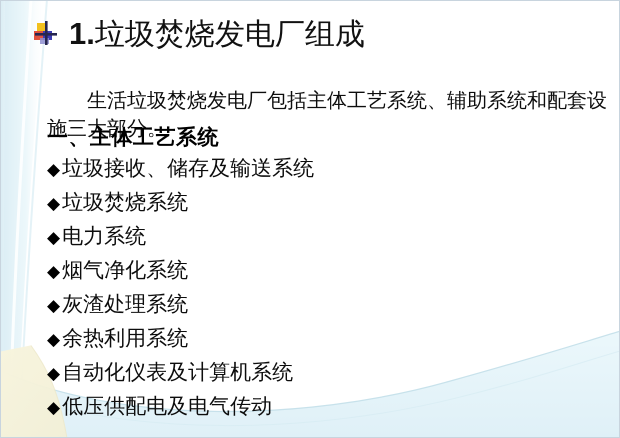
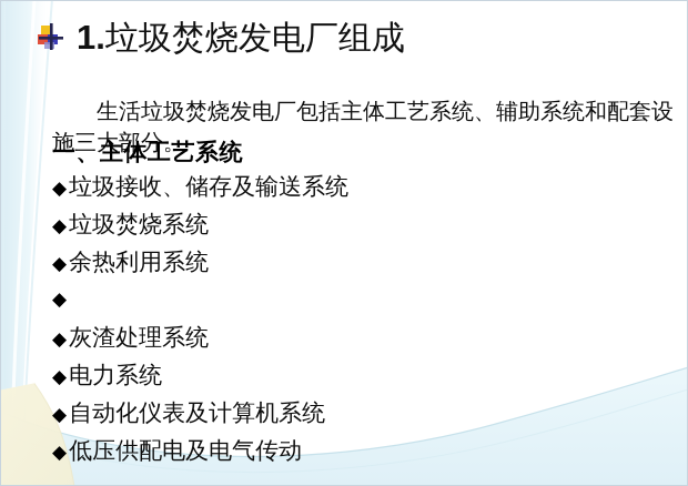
  1.垃圾焚烧发电厂组成
  生活垃圾焚烧发电厂包括主体工艺系统、辅助系统和配套设施三大部分。
  一、主体工艺系统
  ◆
  垃圾接收、储存及输送系统
  ◆
  垃圾焚烧系统
  ◆
- 电力系统
+ 余热利用系统
  ◆
- 烟气净化系统
  ◆
  灰渣处理系统
  ◆
- 余热利用系统
+ 电力系统
  ◆
  自动化仪表及计算机系统
  ◆
  低压供配电及电气传动
